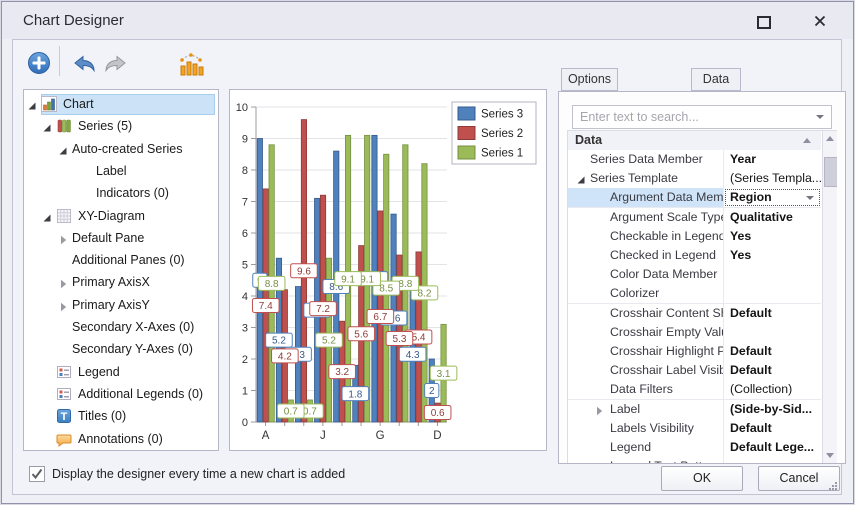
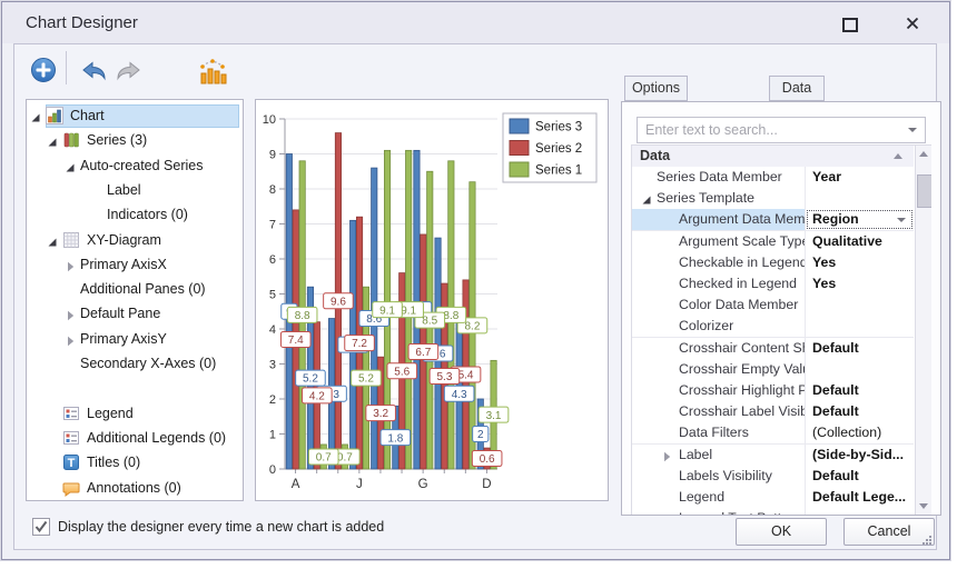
  Chart Designer
  Chart
- Series (5)
+ Series (3)
  Auto-created Series
  Label
  Indicators (0)
  XY-Diagram
- Default Pane
+ Primary AxisX
  Additional Panes (0)
- Primary AxisX
+ Default Pane
  Primary AxisY
  Secondary X-Axes (0)
- Secondary Y-Axes (0)
  Legend
  Additional Legends (0)
  T
  Titles (0)
  Annotations (0)
  0
  1
  2
  3
  4
  5
  6
  7
  8
  9
  10
  A
  J
  G
  D
  2
  0.6
  3.1
  4.3
  5.4
  8.2
  5.3
  8.8
  6.7
  8.5
  1.8
  5.6
  9.1
  8.6
  3.2
  9.1
  7.2
  5.2
  9.6
  0.7
  5.2
  4.2
  0.7
  7.4
  8.8
  Series 3
  Series 2
  Series 1
  Enter text to search...
  Data
  Series Data Member
  Year
  Series Template
- (Series Templa...
  Argument Data Mem
  Region
  Argument Scale Typ
  Qualitative
  Checkable in Legend
  Yes
  Checked in Legend
  Yes
  Color Data Member
  Colorizer
  Crosshair Content S
  Default
  Crosshair Empty Val
  Crosshair Highlight P
  Default
  Crosshair Label Visib
  Default
  Data Filters
  (Collection)
  Label
  (Side-by-Sid...
  Labels Visibility
  Default
  Legend
  Default Lege...
  Display the designer every time a new chart is added
  OK
  Cancel
  Options
  Data
